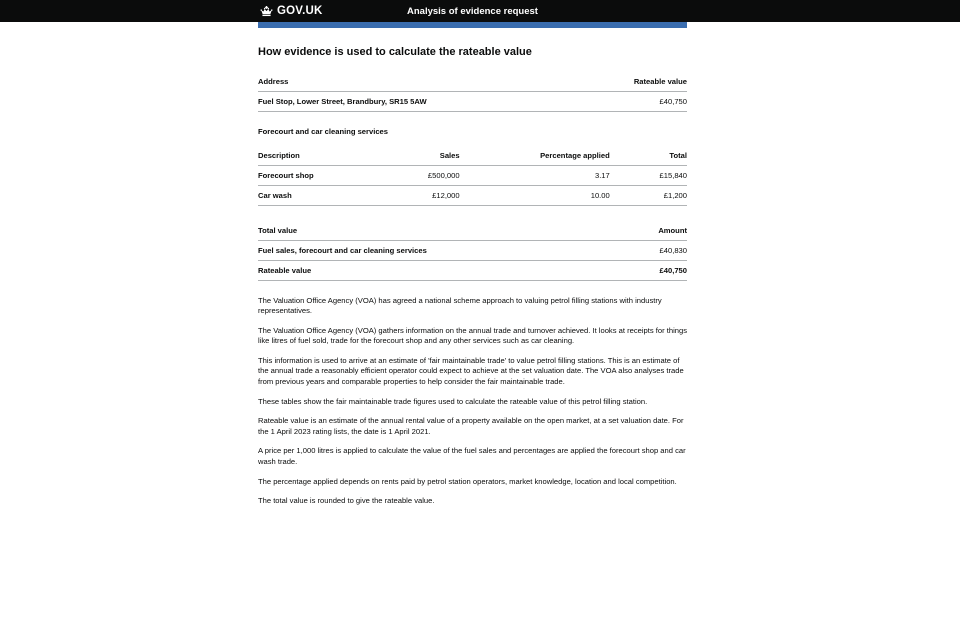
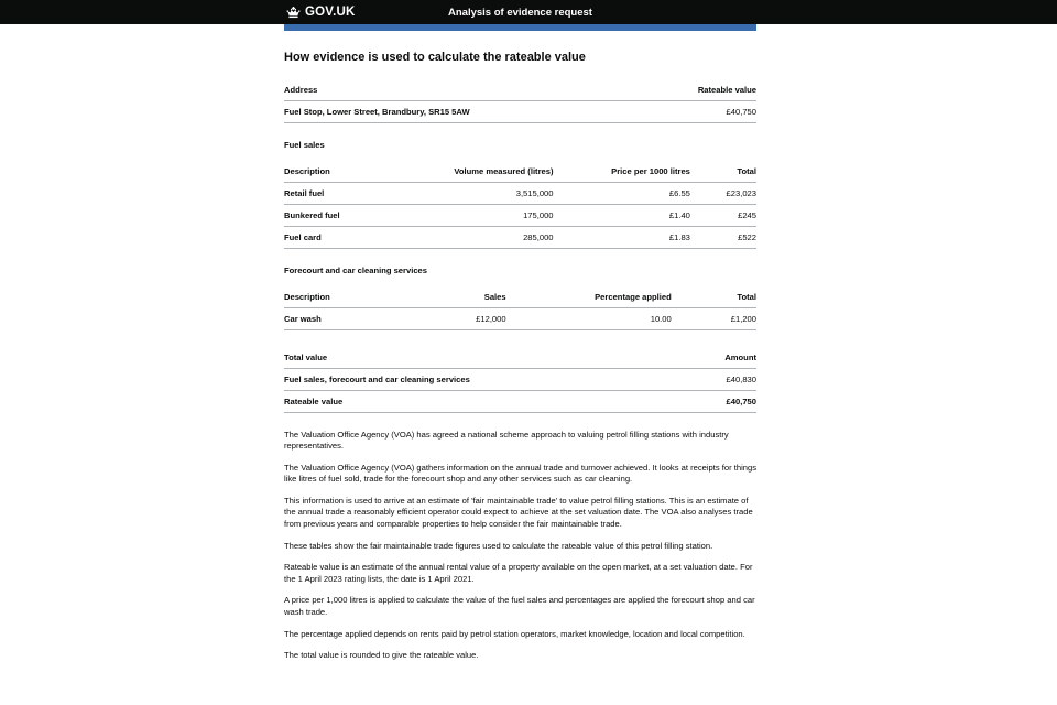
  GOV.UK
  Analysis of evidence request
  How evidence is used to calculate the rateable value
  Address	Rateable value
  Fuel Stop, Lower Street, Brandbury, SR15 5AW	£40,750
+ Fuel sales
+ Description	Volume measured (litres)	Price per 1000 litres	Total
+ Retail fuel	3,515,000	£6.55	£23,023
+ Bunkered fuel	175,000	£1.40	£245
+ Fuel card	285,000	£1.83	£522
  Forecourt and car cleaning services
  Description	Sales	Percentage applied	Total
- Forecourt shop	£500,000	3.17	£15,840
  Car wash	£12,000	10.00	£1,200
  Total value	Amount
  Fuel sales, forecourt and car cleaning services	£40,830
  Rateable value	£40,750
  The Valuation Office Agency (VOA) has agreed a national scheme approach to valuing petrol filling stations with industry representatives.
  The Valuation Office Agency (VOA) gathers information on the annual trade and turnover achieved. It looks at receipts for things like litres of fuel sold, trade for the forecourt shop and any other services such as car cleaning.
  This information is used to arrive at an estimate of 'fair maintainable trade' to value petrol filling stations. This is an estimate of the annual trade a reasonably efficient operator could expect to achieve at the set valuation date. The VOA also analyses trade from previous years and comparable properties to help consider the fair maintainable trade.
  These tables show the fair maintainable trade figures used to calculate the rateable value of this petrol filling station.
  Rateable value is an estimate of the annual rental value of a property available on the open market, at a set valuation date. For the 1 April 2023 rating lists, the date is 1 April 2021.
  A price per 1,000 litres is applied to calculate the value of the fuel sales and percentages are applied the forecourt shop and car wash trade.
  The percentage applied depends on rents paid by petrol station operators, market knowledge, location and local competition.
  The total value is rounded to give the rateable value.
